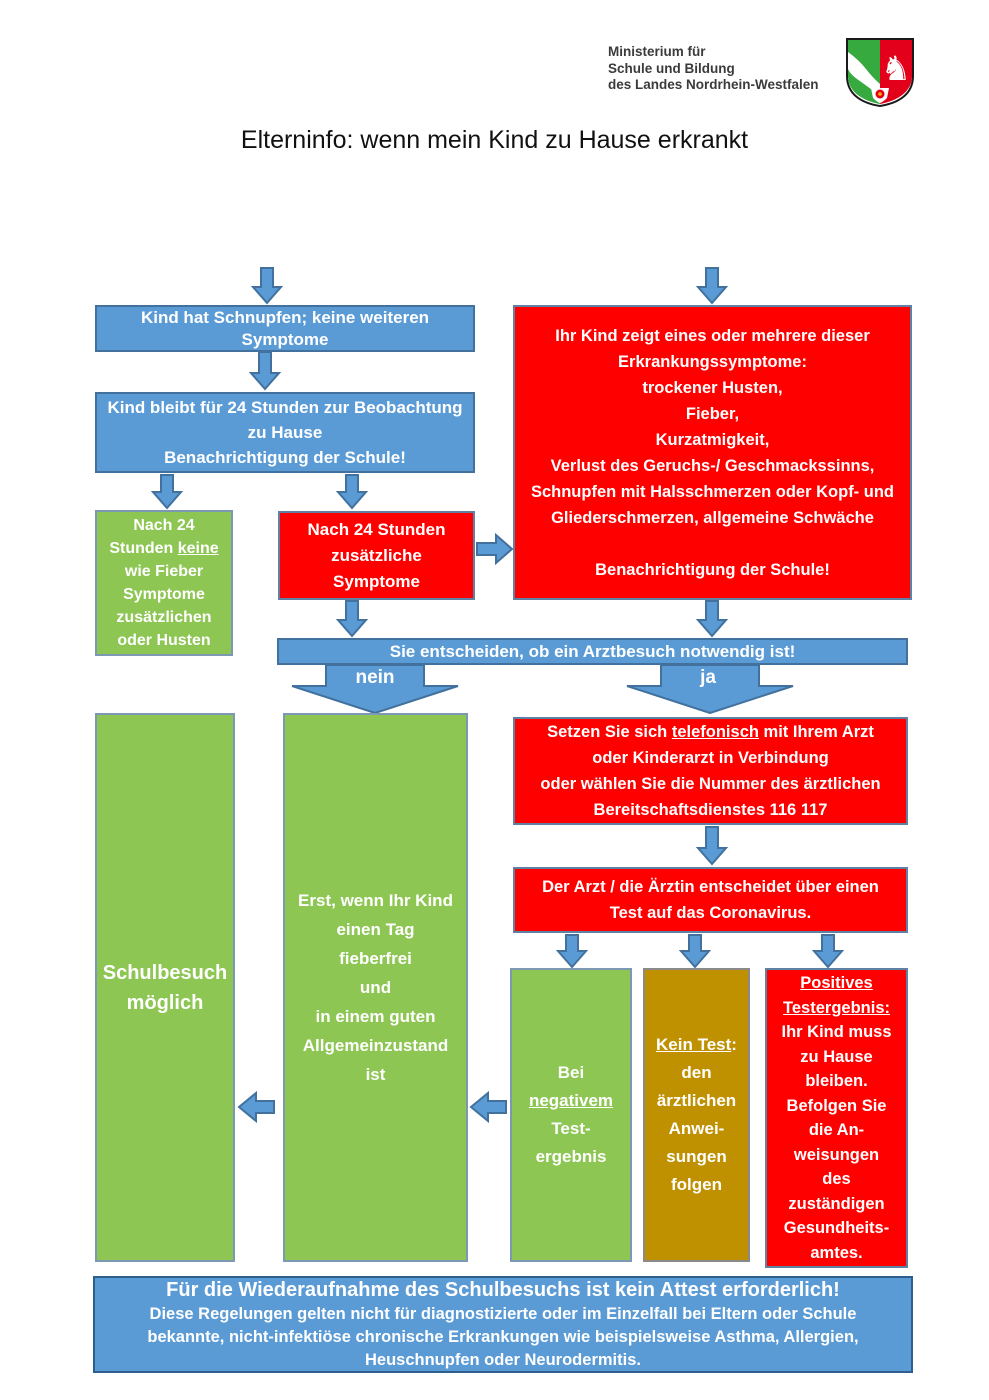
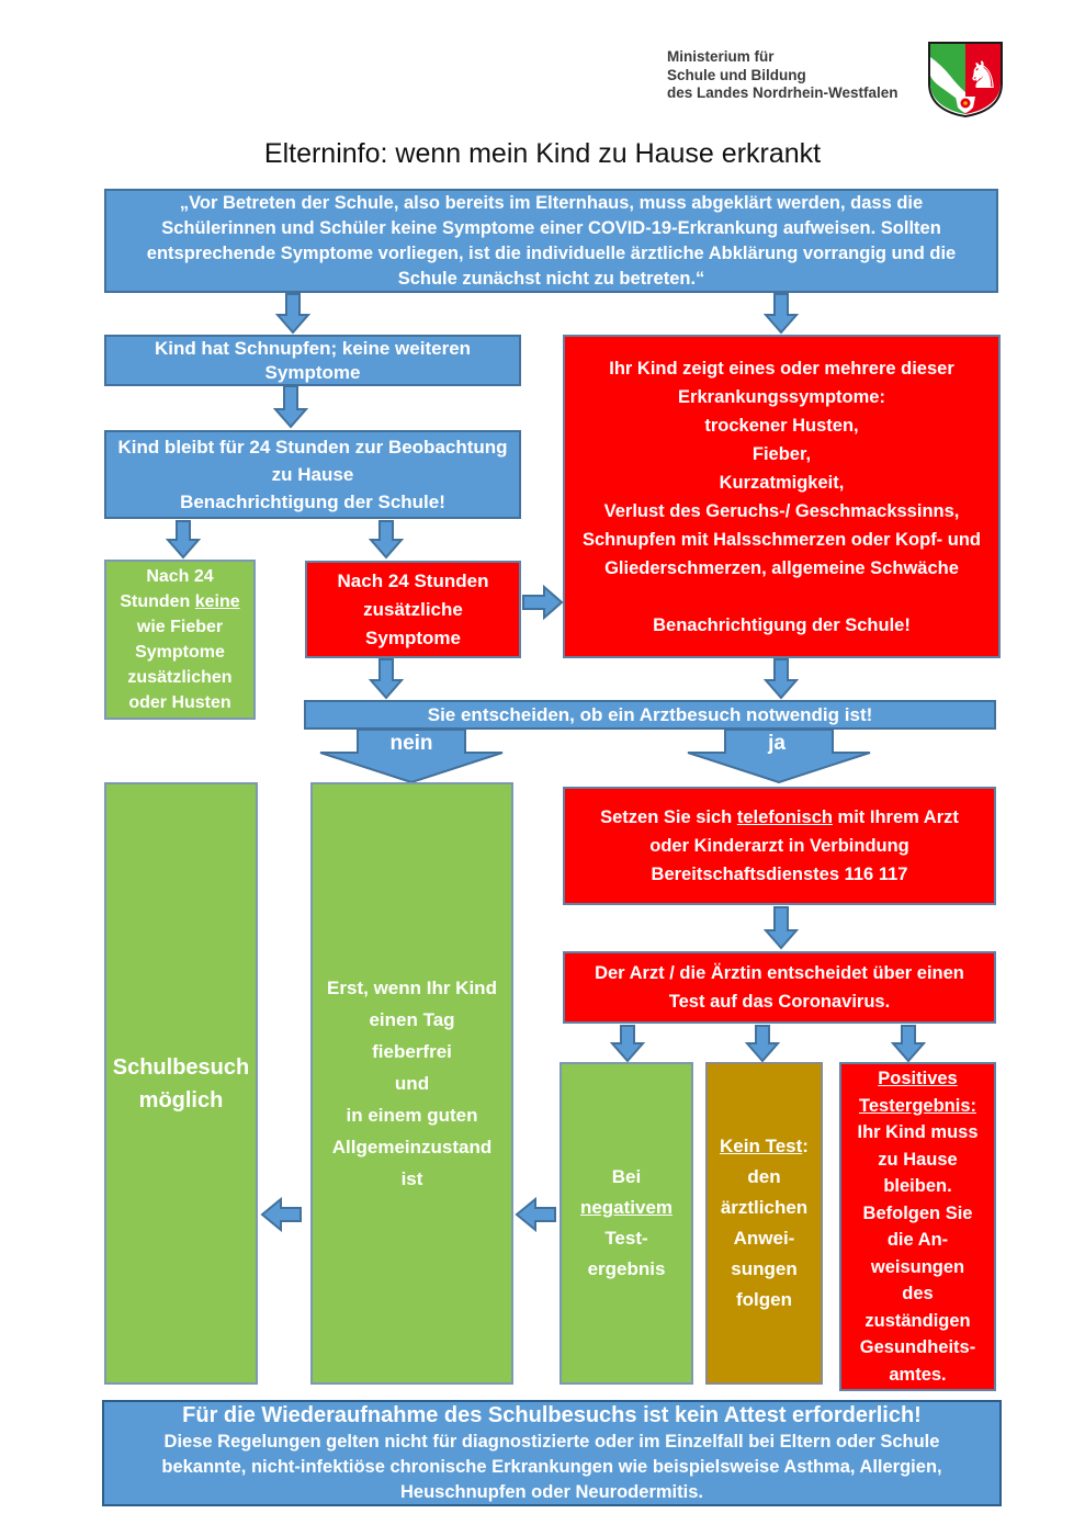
  Ministerium für
  Schule und Bildung
  des Landes Nordrhein-Westfalen
  ♞
  Elterninfo: wenn mein Kind zu Hause erkrankt
+ „Vor Betreten der Schule, also bereits im Elternhaus, muss abgeklärt werden, dass die
+ Schülerinnen und Schüler keine Symptome einer COVID-19-Erkrankung aufweisen. Sollten
+ entsprechende Symptome vorliegen, ist die individuelle ärztliche Abklärung vorrangig und die
+ Schule zunächst nicht zu betreten.“
  Kind hat Schnupfen; keine weiteren
  Symptome
  Kind bleibt für 24 Stunden zur Beobachtung
  zu Hause
  Benachrichtigung der Schule!
  Ihr Kind zeigt eines oder mehrere dieser
  Erkrankungssymptome:
  trockener Husten,
  Fieber,
  Kurzatmigkeit,
  Verlust des Geruchs-/ Geschmackssinns,
  Schnupfen mit Halsschmerzen oder Kopf- und
  Gliederschmerzen, allgemeine Schwäche
  Benachrichtigung der Schule!
  Nach 24
  Stunden keine
  wie Fieber
  Symptome
  zusätzlichen
  oder Husten
  Nach 24 Stunden
  zusätzliche
  Symptome
  Sie entscheiden, ob ein Arztbesuch notwendig ist!
  nein
  ja
  Setzen Sie sich telefonisch mit Ihrem Arzt
  oder Kinderarzt in Verbindung
- oder wählen Sie die Nummer des ärztlichen
  Bereitschaftsdienstes 116 117
  Der Arzt / die Ärztin entscheidet über einen
  Test auf das Coronavirus.
  Schulbesuch
  möglich
  Erst, wenn Ihr Kind
  einen Tag
  fieberfrei
  und
  in einem guten
  Allgemeinzustand
  ist
  Bei
  negativem
  Test-
  ergebnis
  Kein Test:
  den
  ärztlichen
  Anwei-
  sungen
  folgen
  Positives
  Testergebnis:
  Ihr Kind muss
  zu Hause
  bleiben.
  Befolgen Sie
  die An-
  weisungen
  des
  zuständigen
  Gesundheits-
  amtes.
  Für die Wiederaufnahme des Schulbesuchs ist kein Attest erforderlich!
  Diese Regelungen gelten nicht für diagnostizierte oder im Einzelfall bei Eltern oder Schule
  bekannte, nicht-infektiöse chronische Erkrankungen wie beispielsweise Asthma, Allergien,
  Heuschnupfen oder Neurodermitis.
